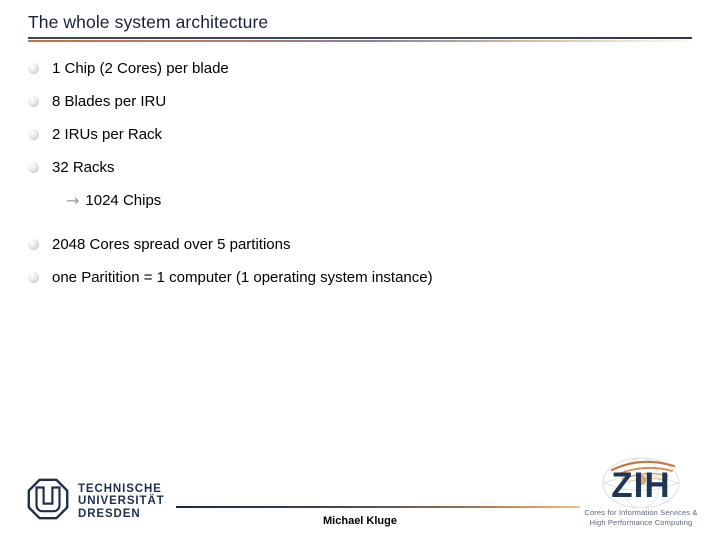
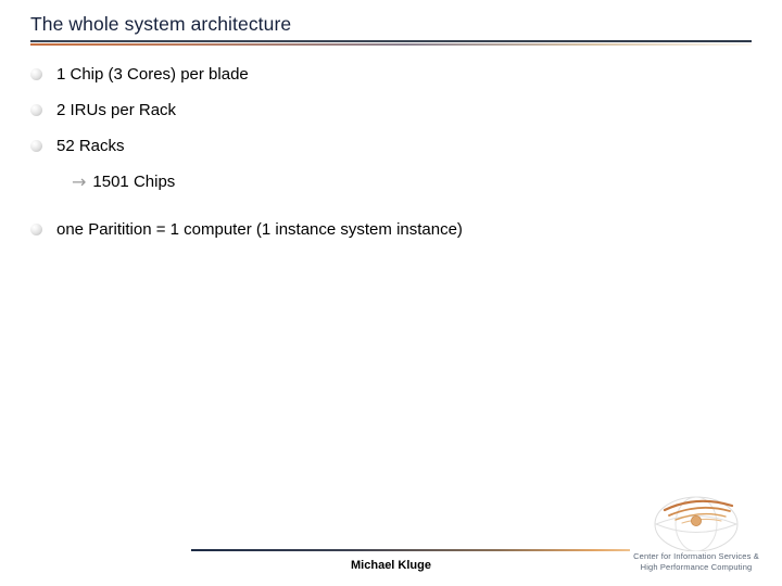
  The whole system architecture
- 1 Chip (2 Cores) per blade
+ 1 Chip (3 Cores) per blade
- 8 Blades per IRU
  2 IRUs per Rack
- 32 Racks
+ 52 Racks
  →
- 1024 Chips
+ 1501 Chips
- 2048 Cores spread over 5 partitions
- one Paritition = 1 computer (1 operating system instance)
+ one Paritition = 1 computer (1 instance system instance)
  Michael Kluge
- TECHNISCHE
- UNIVERSITÄT
- DRESDEN
- ZIH
- Cores for Information Services &
+ Center for Information Services &
  High Performance Computing
